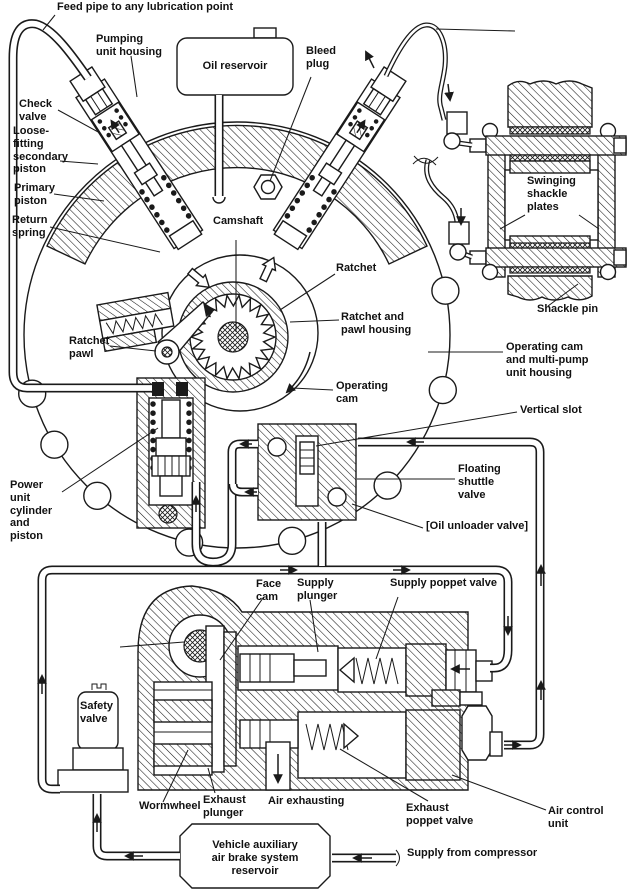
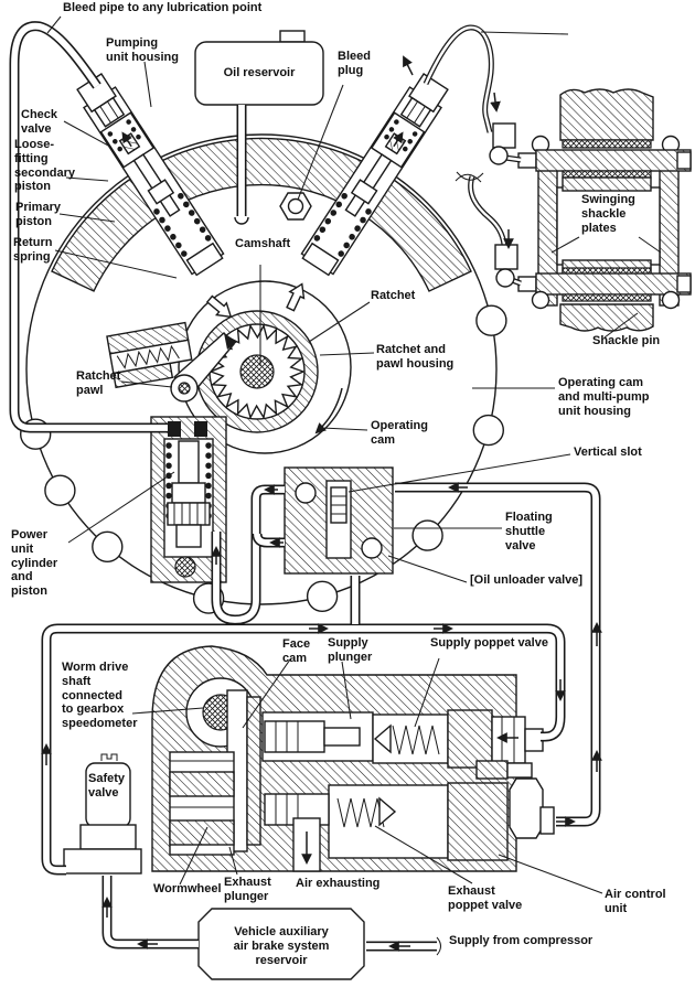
- Feed pipe to any lubrication point
+ Bleed pipe to any lubrication point
  Pumping
  unit housing
  Oil reservoir
  Bleed
  plug
  Check
  valve
  Loose-
  fitting
  secondary
  piston
  Primary
  piston
  Return
  spring
  Camshaft
  Swinging
  shackle
  plates
  Ratchet
  Shackle pin
  Ratchet and
  pawl housing
  Ratchet
  pawl
  Operating cam
  and multi-pump
  unit housing
  Operating
  cam
  Vertical slot
  Floating
  shuttle
  valve
  Power
  unit
  cylinder
  and
  piston
  [Oil unloader valve]
  Face
  cam
  Supply
  plunger
  Supply poppet valve
+ Worm drive
+ shaft
+ connected
+ to gearbox
+ speedometer
  Safety
  valve
  Wormwheel
  Exhaust
  plunger
  Air exhausting
  Exhaust
  poppet valve
  Air control
  unit
  Vehicle auxiliary
  air brake system
  reservoir
  Supply from compressor
